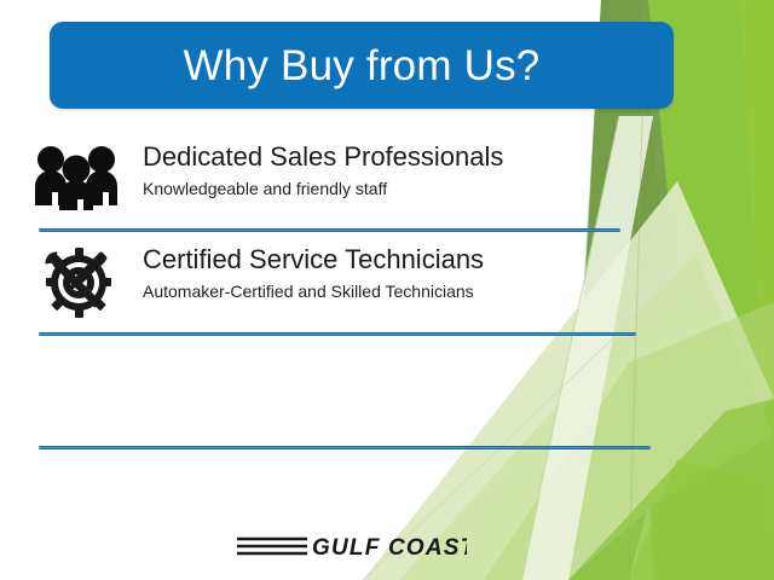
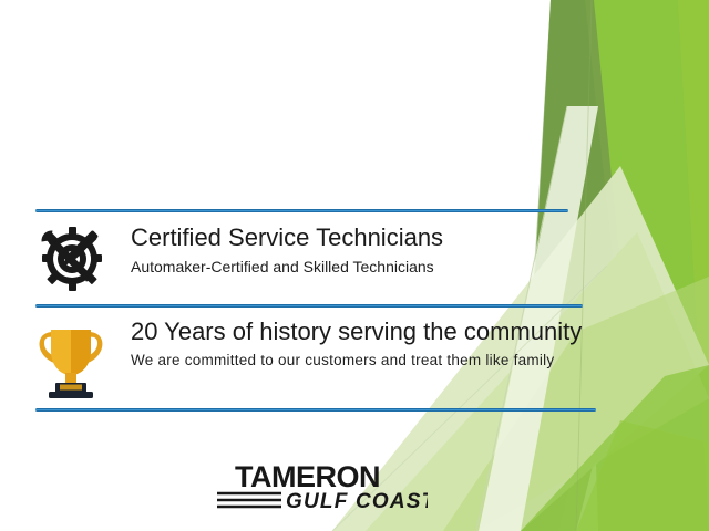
- Why Buy from Us?
- Dedicated Sales Professionals
- Knowledgeable and friendly staff
  Certified Service Technicians
  Automaker-Certified and Skilled Technicians
+ 20 Years of history serving the community
+ We are committed to our customers and treat them like family
+ TAMERON
  GULF COAS
